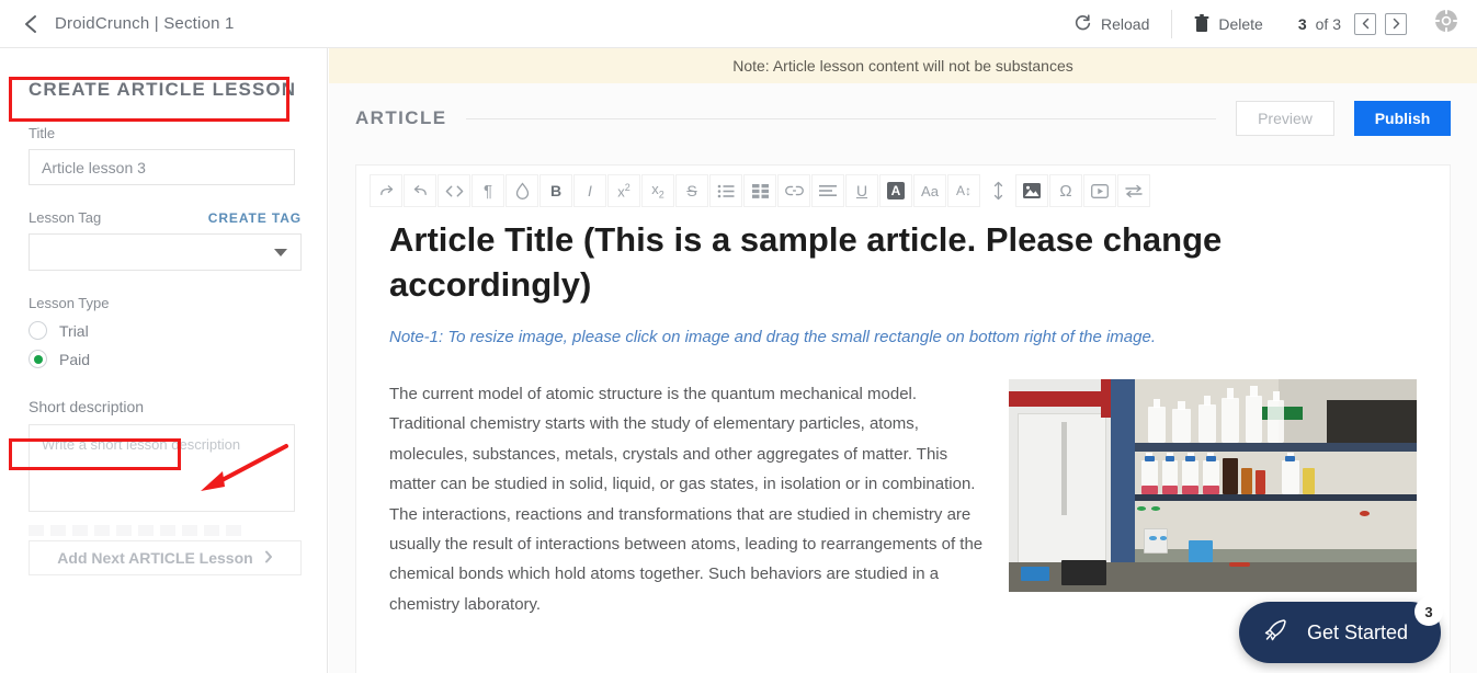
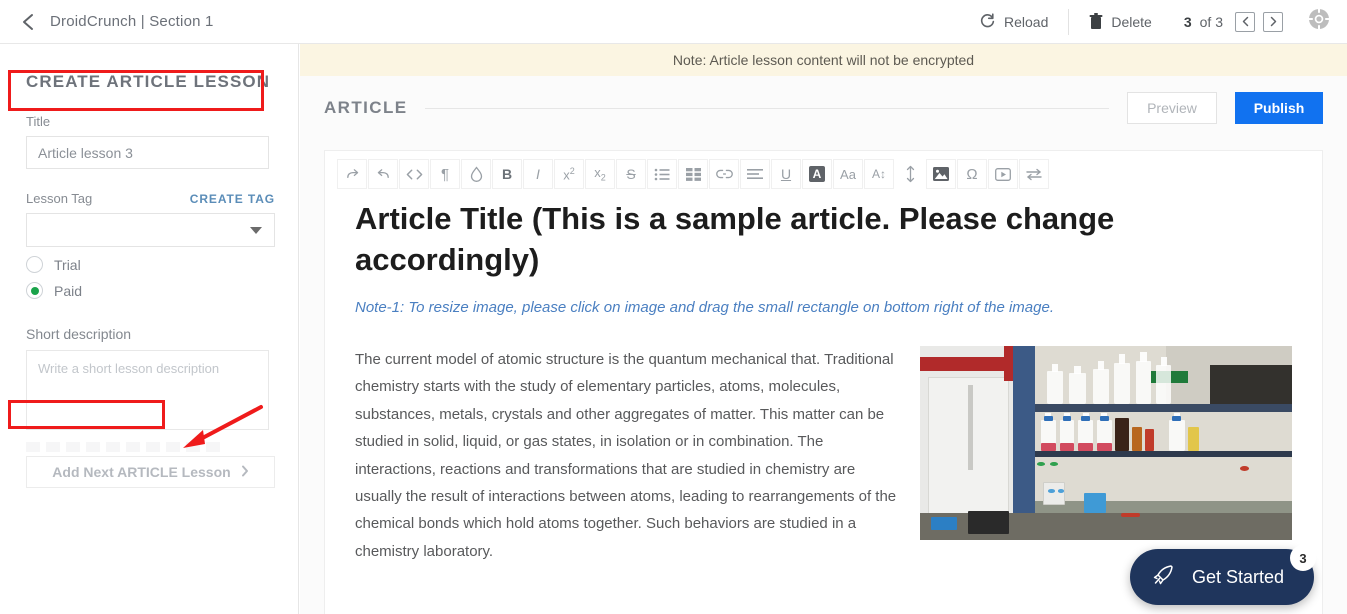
  DroidCrunch | Section 1
  Reload
  Delete
  3
  of 3
  CREATE ARTICLE LESSON
  Title
  Article lesson 3
  Lesson Tag
  CREATE TAG
- Lesson Type
  Trial
  Paid
  Short description
  Write a short lesson description
  Add Next ARTICLE Lesson
- Note: Article lesson content will not be substances
+ Note: Article lesson content will not be encrypted
  ARTICLE
  Preview
  Publish
  ¶
  B
  I
  x2
  x2
  S
  U
  A
  Aa
  A↕
  Ω
  Article Title (This is a sample article. Please change accordingly)
  Note-1: To resize image, please click on image and drag the small rectangle on bottom right of the image.
- The current model of atomic structure is the quantum mechanical model. Traditional chemistry starts with the study of elementary particles, atoms, molecules, substances, metals, crystals and other aggregates of matter. This matter can be studied in solid, liquid, or gas states, in isolation or in combination. The interactions, reactions and transformations that are studied in chemistry are usually the result of interactions between atoms, leading to rearrangements of the chemical bonds which hold atoms together. Such behaviors are studied in a chemistry laboratory.
+ The current model of atomic structure is the quantum mechanical that. Traditional chemistry starts with the study of elementary particles, atoms, molecules, substances, metals, crystals and other aggregates of matter. This matter can be studied in solid, liquid, or gas states, in isolation or in combination. The interactions, reactions and transformations that are studied in chemistry are usually the result of interactions between atoms, leading to rearrangements of the chemical bonds which hold atoms together. Such behaviors are studied in a chemistry laboratory.
  Get Started
  3
